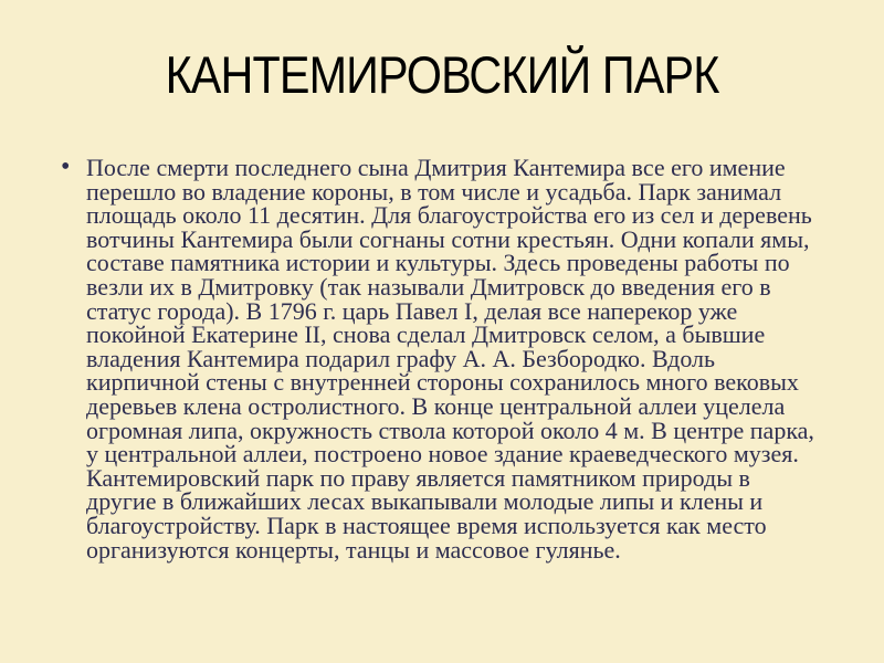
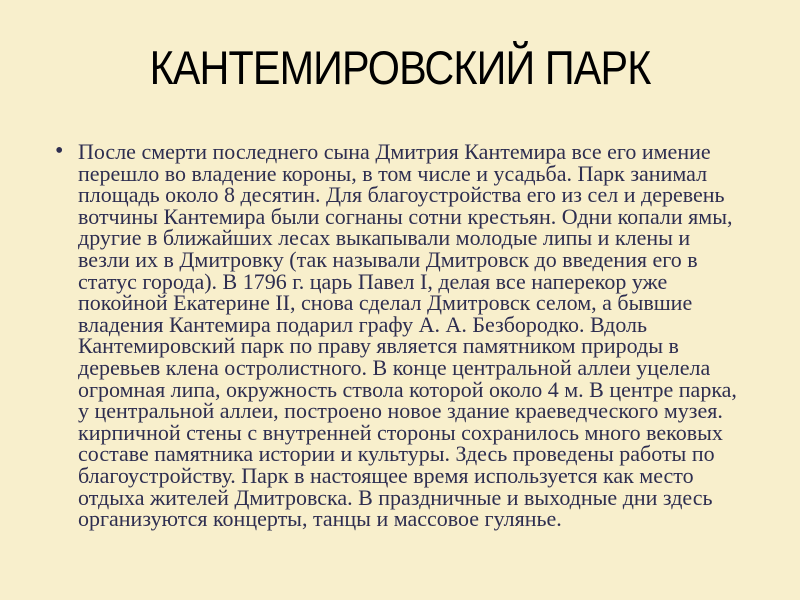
  КАНТЕМИРОВСКИЙ ПАРК
  •
  После смерти последнего сына Дмитрия Кантемира все его имение
  перешло во владение короны, в том числе и усадьба. Парк занимал
- площадь около 11 десятин. Для благоустройства его из сел и деревень
+ площадь около 8 десятин. Для благоустройства его из сел и деревень
  вотчины Кантемира были согнаны сотни крестьян. Одни копали ямы,
- составе памятника истории и культуры. Здесь проведены работы по
+ другие в ближайших лесах выкапывали молодые липы и клены и
  везли их в Дмитровку (так называли Дмитровск до введения его в
  статус города). В 1796 г. царь Павел I, делая все наперекор уже
  покойной Екатерине II, снова сделал Дмитровск селом, а бывшие
  владения Кантемира подарил графу А. А. Безбородко. Вдоль
- кирпичной стены с внутренней стороны сохранилось много вековых
+ Кантемировский парк по праву является памятником природы в
  деревьев клена остролистного. В конце центральной аллеи уцелела
  огромная липа, окружность ствола которой около 4 м. В центре парка,
  у центральной аллеи, построено новое здание краеведческого музея.
- Кантемировский парк по праву является памятником природы в
+ кирпичной стены с внутренней стороны сохранилось много вековых
- другие в ближайших лесах выкапывали молодые липы и клены и
+ составе памятника истории и культуры. Здесь проведены работы по
  благоустройству. Парк в настоящее время используется как место
+ отдыха жителей Дмитровска. В праздничные и выходные дни здесь
  организуются концерты, танцы и массовое гулянье.
